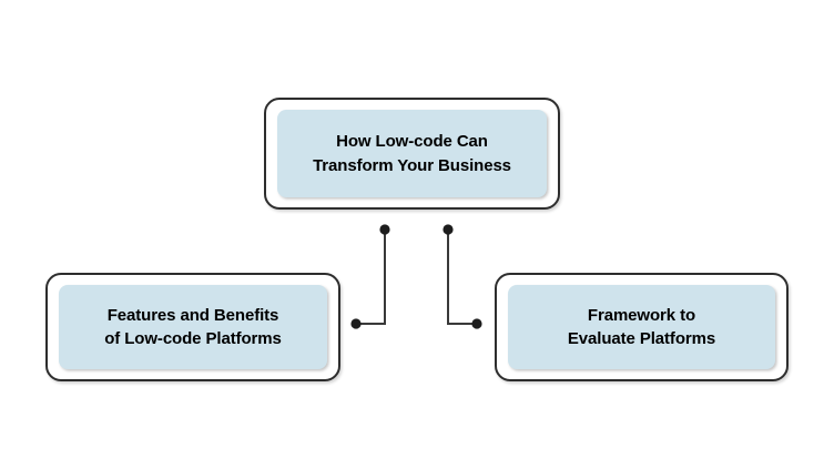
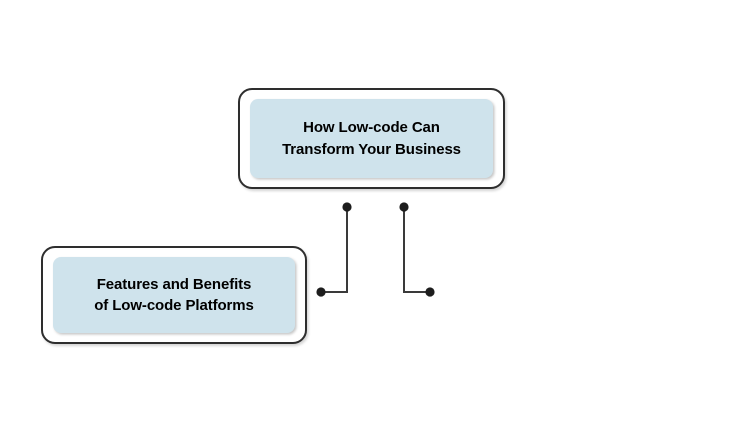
  How Low-code Can
  Transform Your Business
  Features and Benefits
  of Low-code Platforms
- Framework to
- Evaluate Platforms
